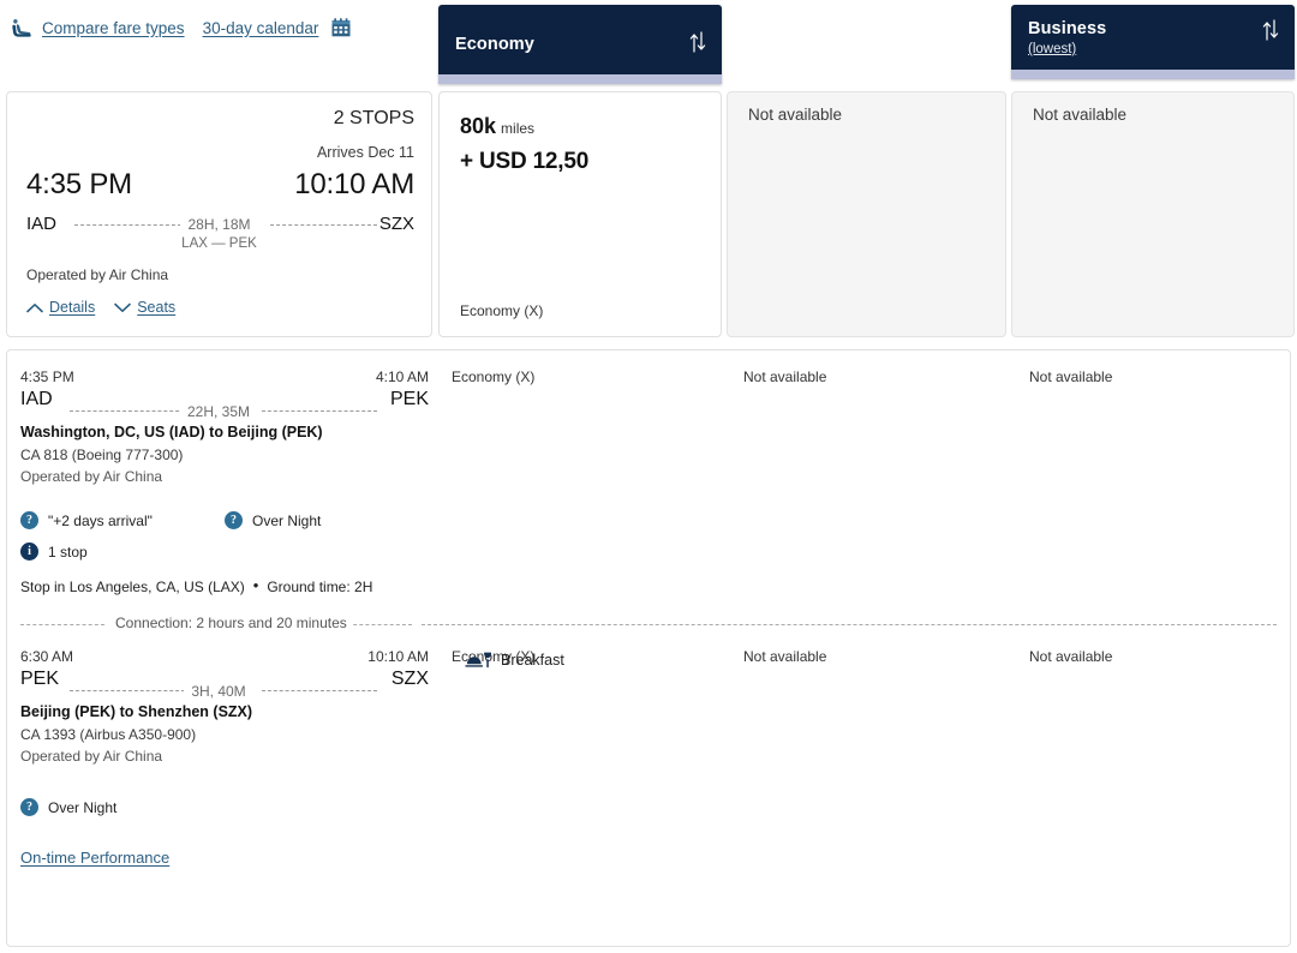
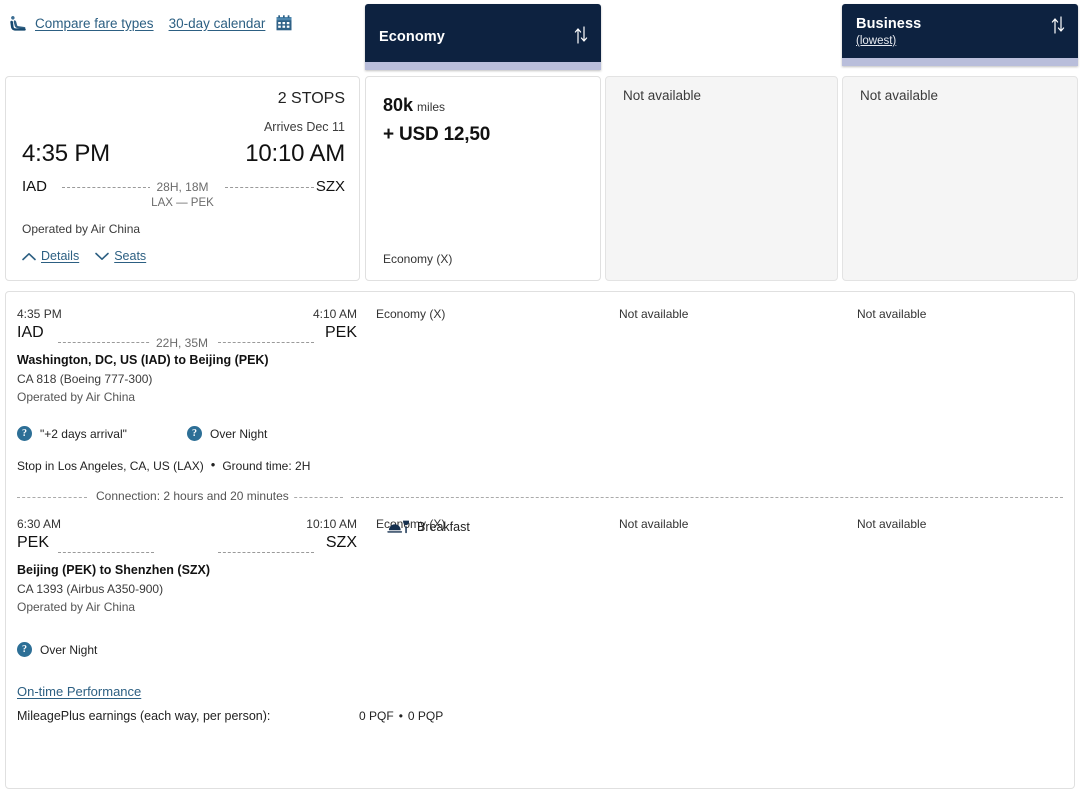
  Compare fare types
  30-day calendar
  Economy
  Business
  (lowest)
  2 STOPS
  Arrives Dec 11
  4:35 PM
  10:10 AM
  IAD
  SZX
  28H, 18M
  LAX — PEK
  Operated by Air China
  Details
  Seats
  80k miles
  + USD 12,50
  Economy (X)
  Not available
  Not available
  4:35 PM
  4:10 AM
  IAD
  PEK
  22H, 35M
  Economy (X)
  Not available
  Not available
  Washington, DC, US (IAD) to Beijing (PEK)
  CA 818 (Boeing 777-300)
  Operated by Air China
  ?
  "+2 days arrival"
  ?
  Over Night
- i
- 1 stop
  Stop in Los Angeles, CA, US (LAX) • Ground time: 2H
  Connection: 2 hours and 20 minutes
  6:30 AM
  10:10 AM
  PEK
  SZX
- 3H, 40M
  Econmy (X)
  Not available
  Not available
  Beijing (PEK) to Shenzhen (SZX)
  CA 1393 (Airbus A350-900)
  Operated by Air China
  Breakfast
  ?
  Over Night
  On-time Performance
+ MileagePlus earnings (each way, per person):
+ 0 PQF • 0 PQP
